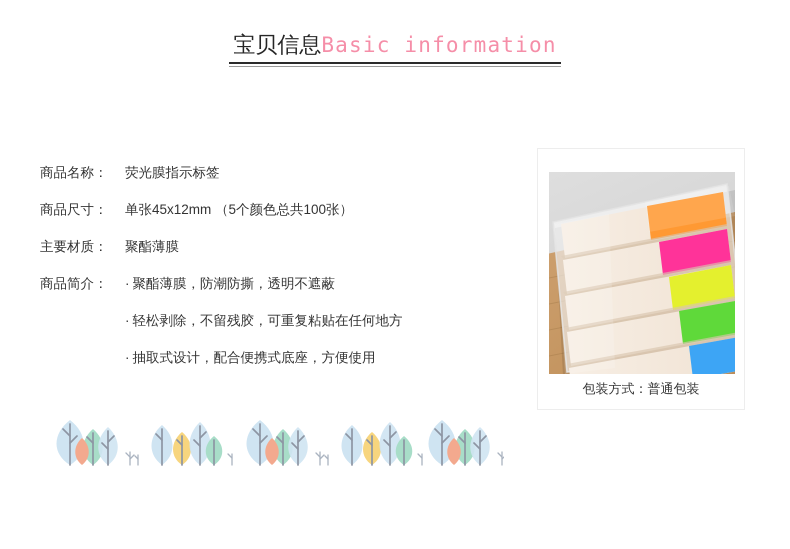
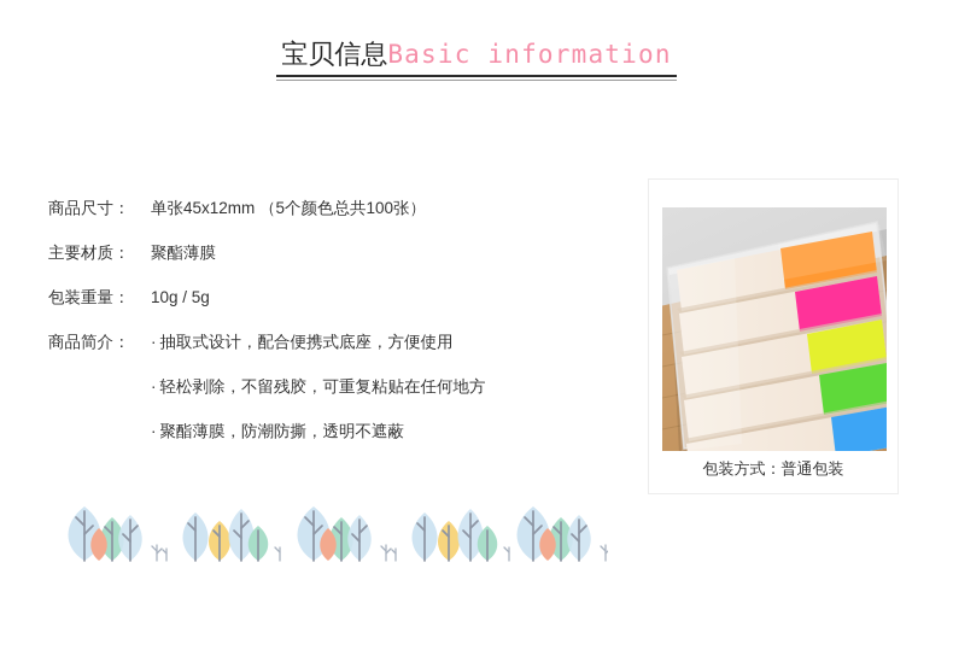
  宝贝信息Basic information
- 商品名称：
- 荧光膜指示标签
  商品尺寸：
  单张45x12mm （5个颜色总共100张）
  主要材质：
  聚酯薄膜
+ 包装重量：
+ 10g / 5g
  商品简介：
- · 聚酯薄膜，防潮防撕，透明不遮蔽
+ · 抽取式设计，配合便携式底座，方便使用
  · 轻松剥除，不留残胶，可重复粘贴在任何地方
- · 抽取式设计，配合便携式底座，方便使用
+ · 聚酯薄膜，防潮防撕，透明不遮蔽
  包装方式：普通包装
